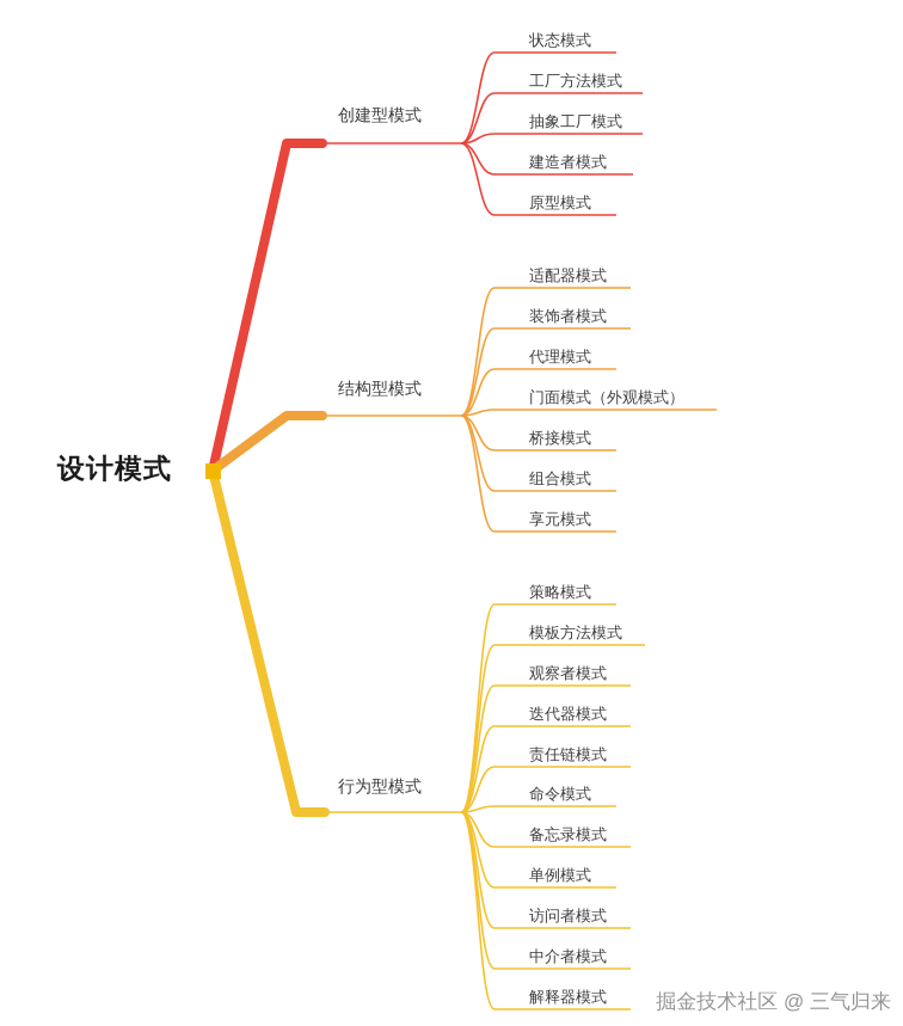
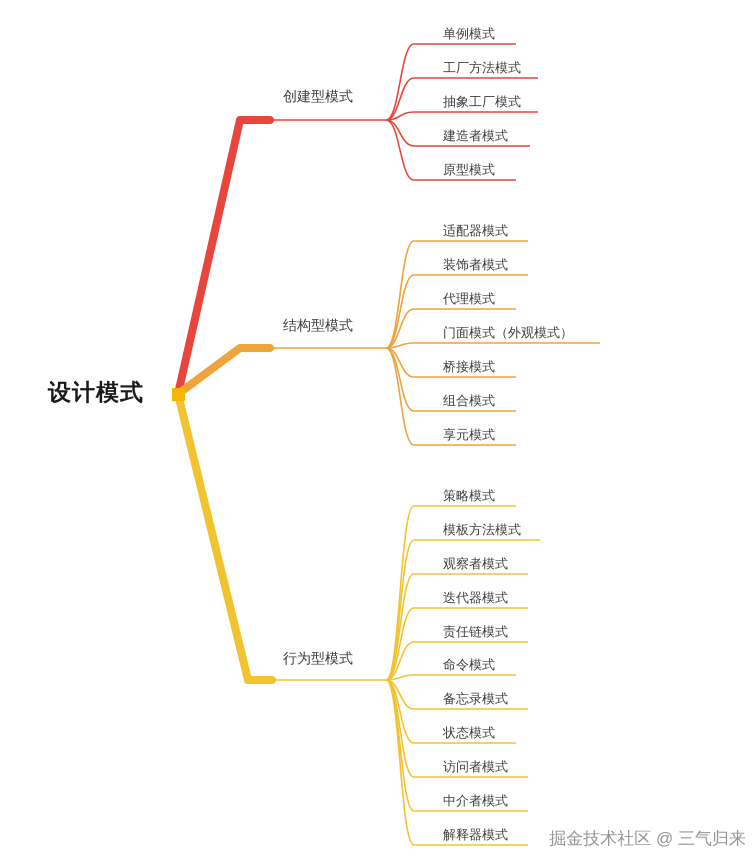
  设计模式
  创建型模式
  结构型模式
  行为型模式
- 状态模式
+ 单例模式
  工厂方法模式
  抽象工厂模式
  建造者模式
  原型模式
  适配器模式
  装饰者模式
  代理模式
  门面模式（外观模式）
  桥接模式
  组合模式
  享元模式
  策略模式
  模板方法模式
  观察者模式
  迭代器模式
  责任链模式
  命令模式
  备忘录模式
- 单例模式
+ 状态模式
  访问者模式
  中介者模式
  解释器模式
  掘金技术社区 @ 三气归来
